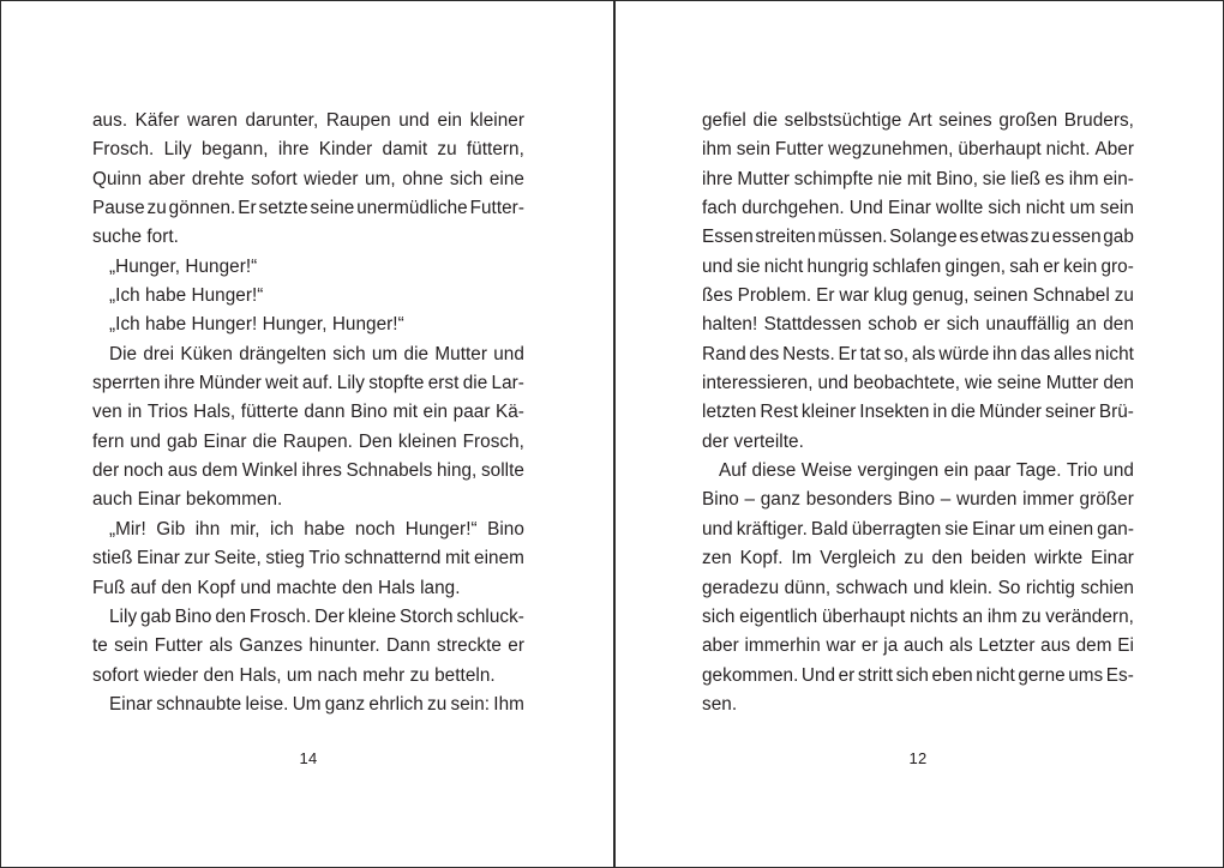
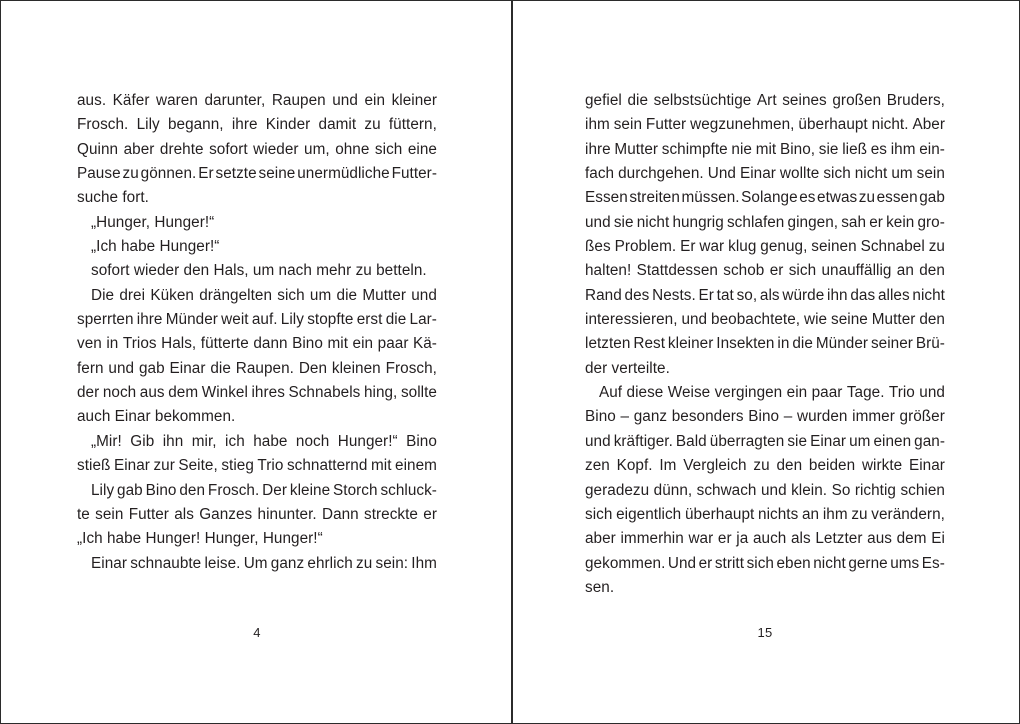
  aus.
  Käfer
  waren
  darunter,
  Raupen
  und
  ein
  kleiner
  Frosch.
  Lily
  begann,
  ihre
  Kinder
  damit
  zu
  füttern,
  Quinn
  aber
  drehte
  sofort
  wieder
  um,
  ohne
  sich
  eine
  Pause
  zu
  gönnen.
  Er
  setzte
  seine
  unermüdliche
  Futter-
  suche fort.
  „Hunger, Hunger!“
  „Ich habe Hunger!“
- „Ich habe Hunger! Hunger, Hunger!“
+ sofort wieder den Hals, um nach mehr zu betteln.
  Die
  drei
  Küken
  drängelten
  sich
  um
  die
  Mutter
  und
  sperrten
  ihre
  Münder
  weit
  auf.
  Lily
  stopfte
  erst
  die
  Lar-
  ven
  in
  Trios
  Hals,
  fütterte
  dann
  Bino
  mit
  ein
  paar
  Kä-
  fern
  und
  gab
  Einar
  die
  Raupen.
  Den
  kleinen
  Frosch,
  der
  noch
  aus
  dem
  Winkel
  ihres
  Schnabels
  hing,
  sollte
  auch Einar bekommen.
  „Mir!
  Gib
  ihn
  mir,
  ich
  habe
  noch
  Hunger!“
  Bino
  stieß
  Einar
  zur
  Seite,
  stieg
  Trio
  schnatternd
  mit
  einem
- Fuß auf den Kopf und machte den Hals lang.
  Lily
  gab
  Bino
  den
  Frosch.
  Der
  kleine
  Storch
  schluck-
  te
  sein
  Futter
  als
  Ganzes
  hinunter.
  Dann
  streckte
  er
- sofort wieder den Hals, um nach mehr zu betteln.
+ „Ich habe Hunger! Hunger, Hunger!“
  Einar
  schnaubte
  leise.
  Um
  ganz
  ehrlich
  zu
  sein:
  Ihm
- 14
+ 4
  gefiel
  die
  selbstsüchtige
  Art
  seines
  großen
  Bruders,
  ihm
  sein
  Futter
  wegzunehmen,
  überhaupt
  nicht.
  Aber
  ihre
  Mutter
  schimpfte
  nie
  mit
  Bino,
  sie
  ließ
  es
  ihm
  ein-
  fach
  durchgehen.
  Und
  Einar
  wollte
  sich
  nicht
  um
  sein
  Essen
  streiten
  müssen.
  Solange
  es
  etwas
  zu
  essen
  gab
  und
  sie
  nicht
  hungrig
  schlafen
  gingen,
  sah
  er
  kein
  gro-
  ßes
  Problem.
  Er
  war
  klug
  genug,
  seinen
  Schnabel
  zu
  halten!
  Stattdessen
  schob
  er
  sich
  unauffällig
  an
  den
  Rand
  des
  Nests.
  Er
  tat
  so,
  als
  würde
  ihn
  das
  alles
  nicht
  interessieren,
  und
  beobachtete,
  wie
  seine
  Mutter
  den
  letzten
  Rest
  kleiner
  Insekten
  in
  die
  Münder
  seiner
  Brü-
  der verteilte.
  Auf
  diese
  Weise
  vergingen
  ein
  paar
  Tage.
  Trio
  und
  Bino
  –
  ganz
  besonders
  Bino
  –
  wurden
  immer
  größer
  und
  kräftiger.
  Bald
  überragten
  sie
  Einar
  um
  einen
  gan-
  zen
  Kopf.
  Im
  Vergleich
  zu
  den
  beiden
  wirkte
  Einar
  geradezu
  dünn,
  schwach
  und
  klein.
  So
  richtig
  schien
  sich
  eigentlich
  überhaupt
  nichts
  an
  ihm
  zu
  verändern,
  aber
  immerhin
  war
  er
  ja
  auch
  als
  Letzter
  aus
  dem
  Ei
  gekommen.
  Und
  er
  stritt
  sich
  eben
  nicht
  gerne
  ums
  Es-
  sen.
- 12
+ 15
